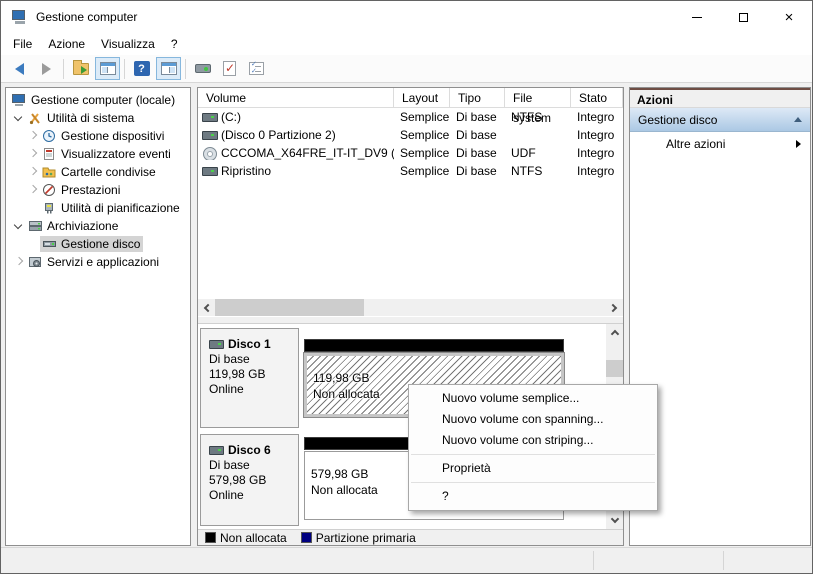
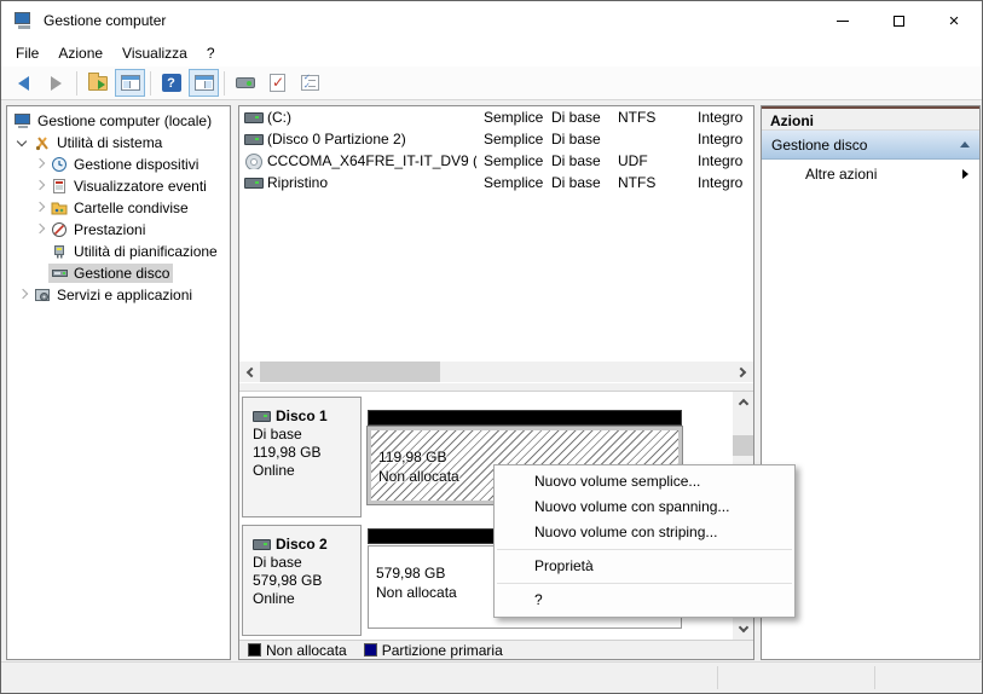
  Gestione computer
  ×
  File
  Azione
  Visualizza
  ?
  ?
  Gestione computer (locale)
  Utilità di sistema
  Gestione dispositivi
  Visualizzatore eventi
  Cartelle condivise
  Prestazioni
  Utilità di pianificazione
- Archiviazione
  Gestione disco
  Servizi e applicazioni
- Volume
- Layout
- Tipo
- File system
- Stato
  (C:)
  Semplice
  Di base
  NTFS
  Integro
  (Disco 0 Partizione 2)
  Semplice
  Di base
  Integro
  CCCOMA_X64FRE_IT-IT_DV9 (
  Semplice
  Di base
  UDF
  Integro
  Ripristino
  Semplice
  Di base
  NTFS
  Integro
  Disco 1
  Di base
  119,98 GB
  Online
  119,98 GB
  Non allocata
- Disco 6
+ Disco 2
  Di base
  579,98 GB
  Online
  579,98 GB
  Non allocata
  Non allocata
  Partizione primaria
  Azioni
  Gestione disco
  Altre azioni
  Nuovo volume semplice...
  Nuovo volume con spanning...
  Nuovo volume con striping...
  Proprietà
  ?
